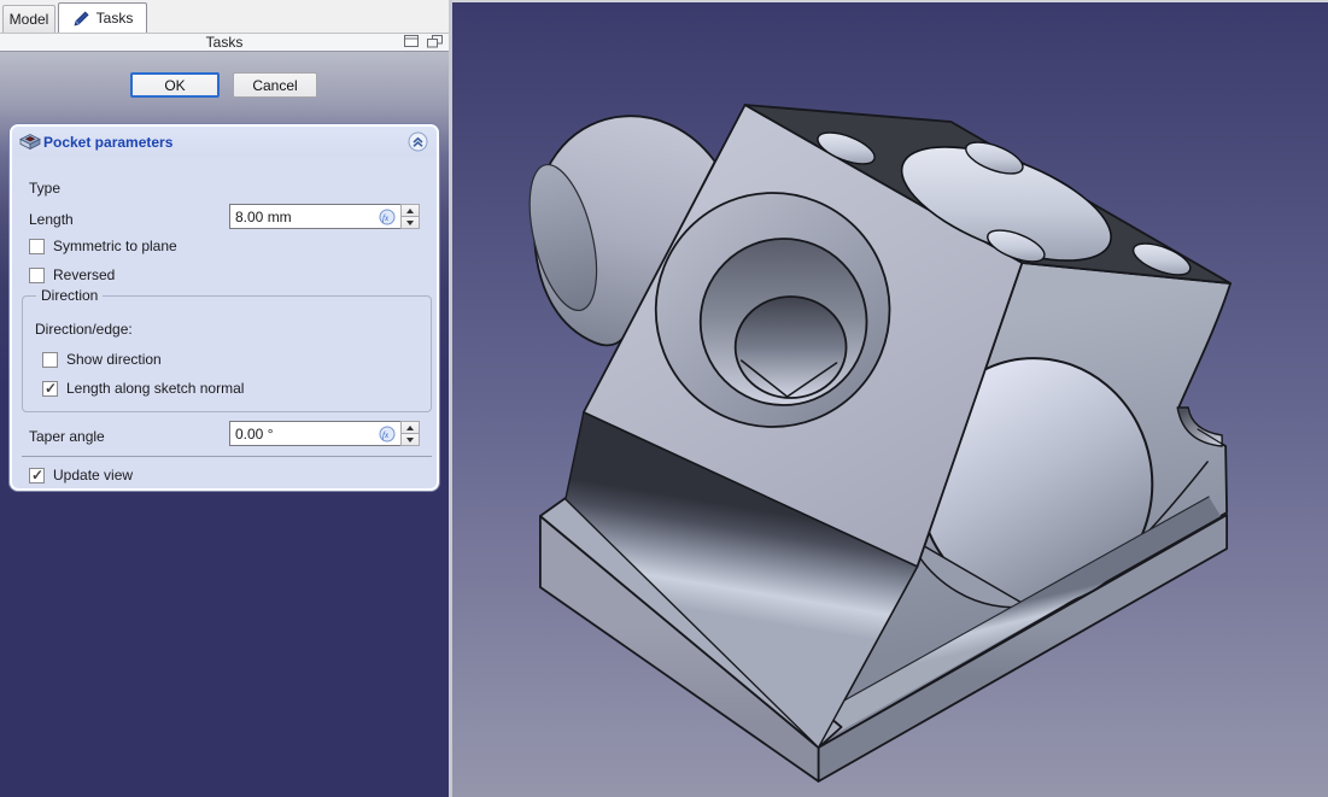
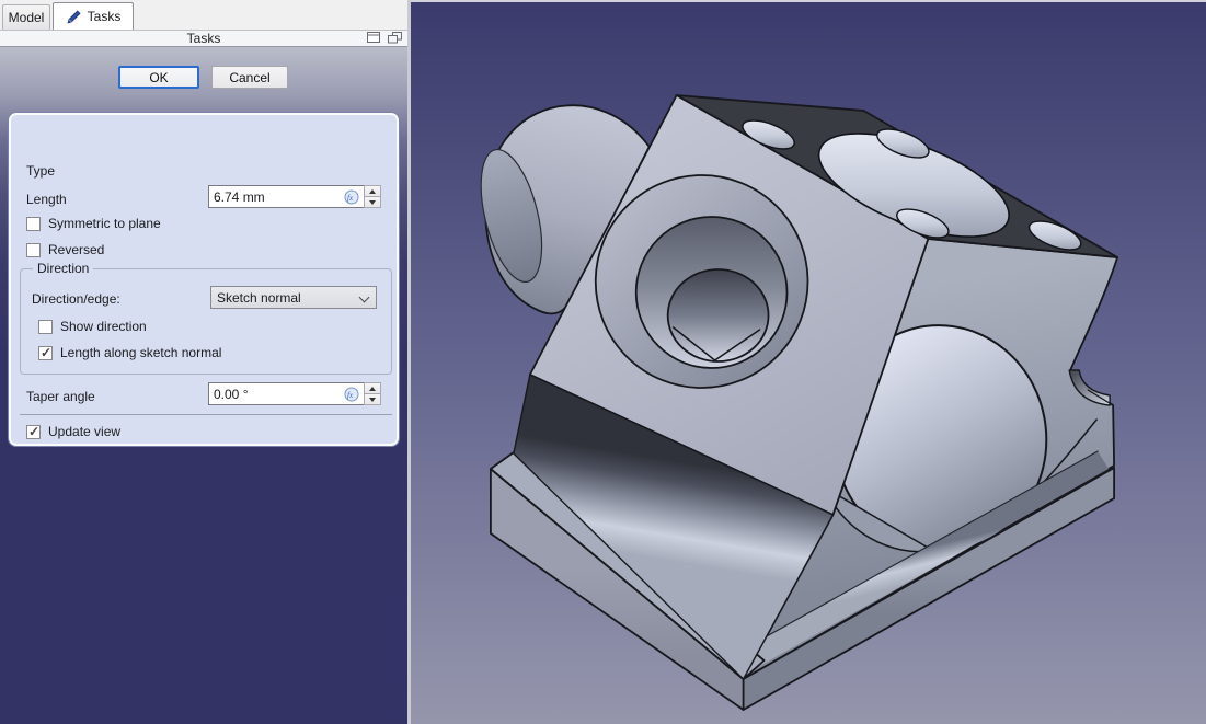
  Model
  Tasks
  Tasks
  OK
  Cancel
- Pocket parameters
  Type
  Length
- 8.00 mm
+ 6.74 mm
  fx
  Symmetric to plane
  Reversed
  Direction
  Direction/edge:
+ Sketch normal
  Show direction
  Length along sketch normal
  Taper angle
  0.00 °
  fx
  Update view
